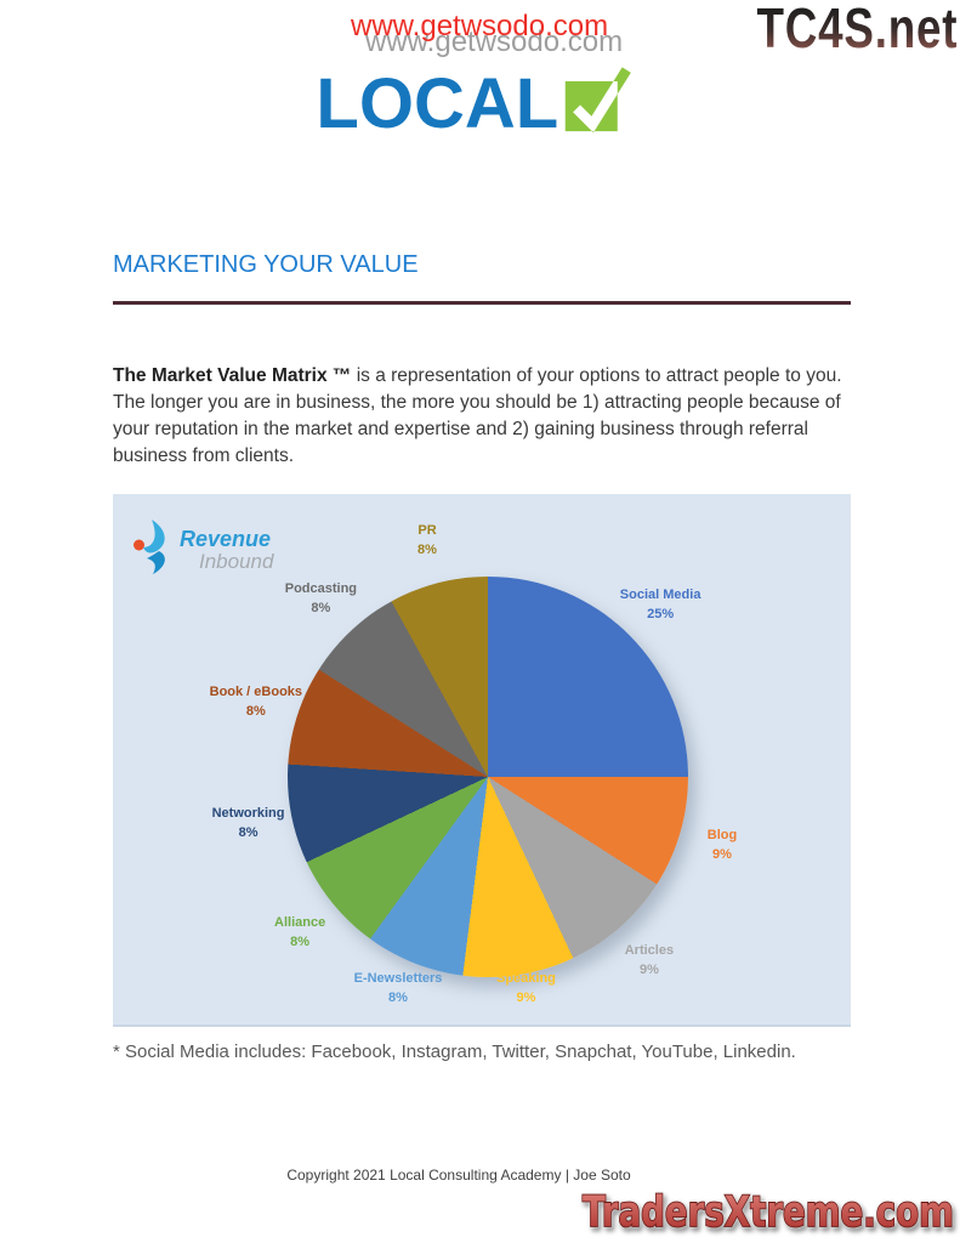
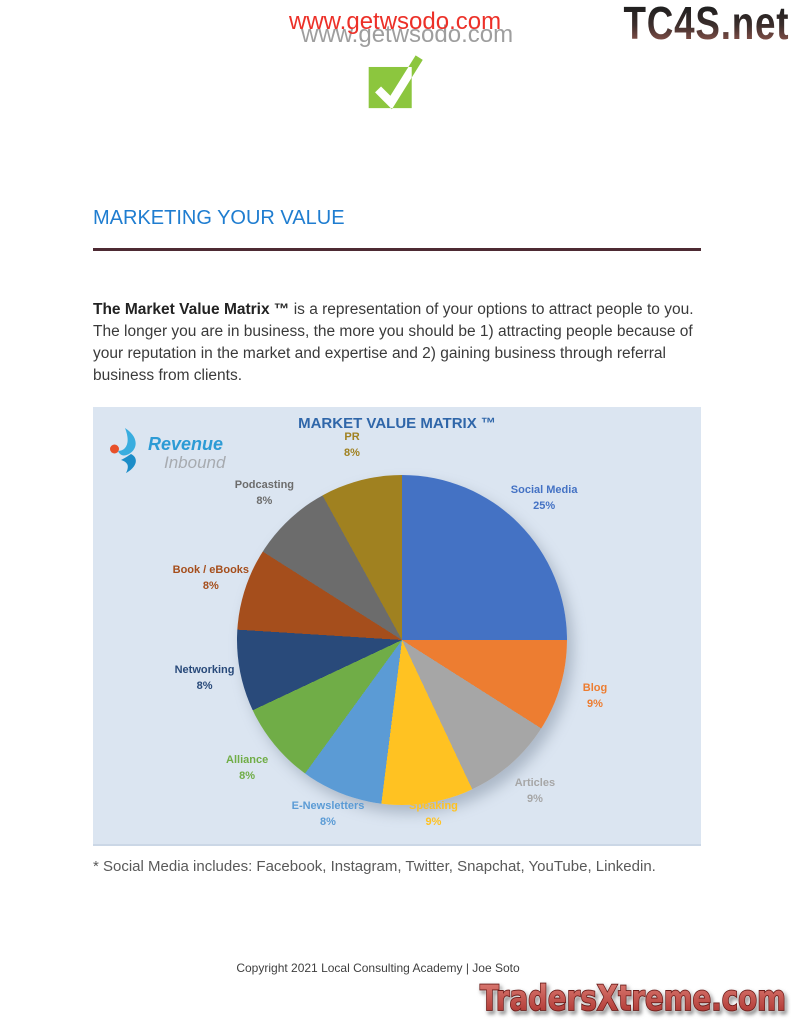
  www.getwsodo.com
  www.getwsodo.com
  TC4S.net
- LOCAL
  MARKETING YOUR VALUE
  The Market Value Matrix ™ is a representation of your options to attract people to you. The longer you are in business, the more you should be 1) attracting people because of your reputation in the market and expertise and 2) gaining business through referral business from clients.
+ MARKET VALUE MATRIX ™
  Revenue
  Inbound
  Social Media
  25%
  Blog
  9%
  Articles
  9%
  Speaking
  9%
  E-Newsletters
  8%
  Alliance
  8%
  Networking
  8%
  Book / eBooks
  8%
  Podcasting
  8%
  PR
  8%
  * Social Media includes: Facebook, Instagram, Twitter, Snapchat, YouTube, Linkedin.
  Copyright 2021 Local Consulting Academy | Joe Soto
  TradersXtreme.com
